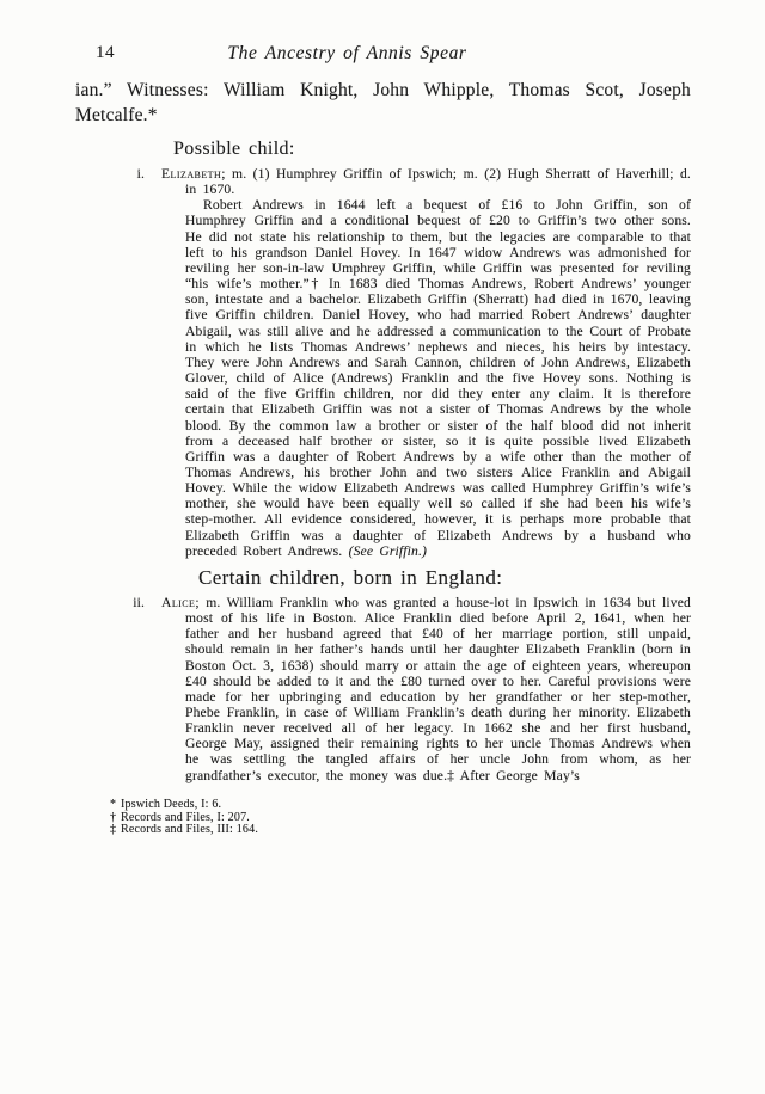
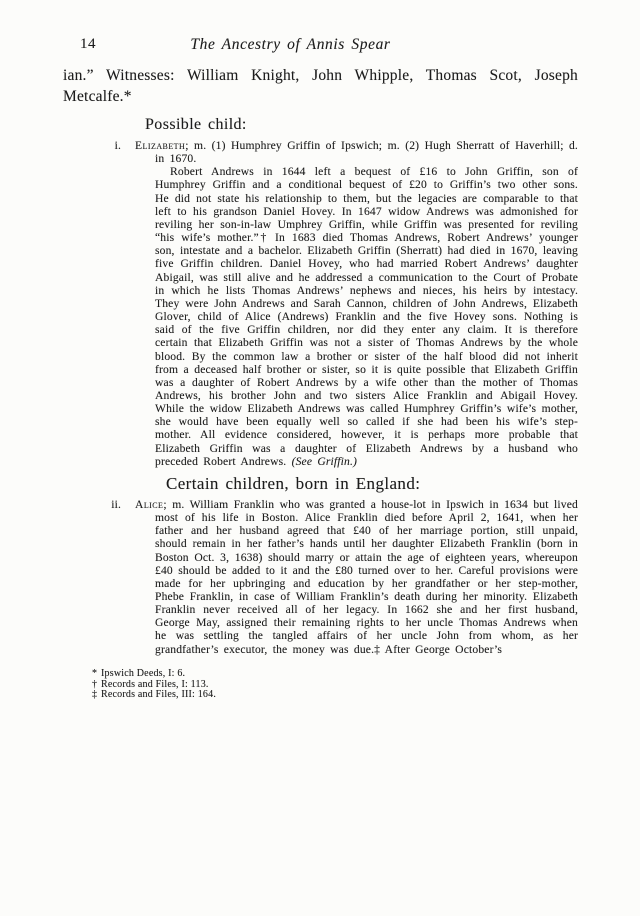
  14
  The Ancestry of Annis Spear
  ian.” Witnesses: William Knight, John Whipple, Thomas Scot, Joseph Metcalfe.*
  Possible child:
  i.
  Elizabeth; m. (1) Humphrey Griffin of Ipswich; m. (2) Hugh Sherratt of Haverhill; d. in 1670.
- Robert Andrews in 1644 left a bequest of £16 to John Griffin, son of Humphrey Griffin and a conditional bequest of £20 to Griffin’s two other sons. He did not state his relationship to them, but the legacies are comparable to that left to his grandson Daniel Hovey. In 1647 widow Andrews was admonished for reviling her son-in-law Umphrey Griffin, while Griffin was presented for reviling “his wife’s mother.”† In 1683 died Thomas Andrews, Robert Andrews’ younger son, intestate and a bachelor. Elizabeth Griffin (Sherratt) had died in 1670, leaving five Griffin children. Daniel Hovey, who had married Robert Andrews’ daughter Abigail, was still alive and he addressed a communication to the Court of Probate in which he lists Thomas Andrews’ nephews and nieces, his heirs by intestacy. They were John Andrews and Sarah Cannon, children of John Andrews, Elizabeth Glover, child of Alice (Andrews) Franklin and the five Hovey sons. Nothing is said of the five Griffin children, nor did they enter any claim. It is therefore certain that Elizabeth Griffin was not a sister of Thomas Andrews by the whole blood. By the common law a brother or sister of the half blood did not inherit from a deceased half brother or sister, so it is quite possible lived Elizabeth Griffin was a daughter of Robert Andrews by a wife other than the mother of Thomas Andrews, his brother John and two sisters Alice Franklin and Abigail Hovey. While the widow Elizabeth Andrews was called Humphrey Griffin’s wife’s mother, she would have been equally well so called if she had been his wife’s step-mother. All evidence considered, however, it is perhaps more probable that Elizabeth Griffin was a daughter of Elizabeth Andrews by a husband who preceded Robert Andrews. (See Griffin.)
+ Robert Andrews in 1644 left a bequest of £16 to John Griffin, son of Humphrey Griffin and a conditional bequest of £20 to Griffin’s two other sons. He did not state his relationship to them, but the legacies are comparable to that left to his grandson Daniel Hovey. In 1647 widow Andrews was admonished for reviling her son-in-law Umphrey Griffin, while Griffin was presented for reviling “his wife’s mother.”† In 1683 died Thomas Andrews, Robert Andrews’ younger son, intestate and a bachelor. Elizabeth Griffin (Sherratt) had died in 1670, leaving five Griffin children. Daniel Hovey, who had married Robert Andrews’ daughter Abigail, was still alive and he addressed a communication to the Court of Probate in which he lists Thomas Andrews’ nephews and nieces, his heirs by intestacy. They were John Andrews and Sarah Cannon, children of John Andrews, Elizabeth Glover, child of Alice (Andrews) Franklin and the five Hovey sons. Nothing is said of the five Griffin children, nor did they enter any claim. It is therefore certain that Elizabeth Griffin was not a sister of Thomas Andrews by the whole blood. By the common law a brother or sister of the half blood did not inherit from a deceased half brother or sister, so it is quite possible that Elizabeth Griffin was a daughter of Robert Andrews by a wife other than the mother of Thomas Andrews, his brother John and two sisters Alice Franklin and Abigail Hovey. While the widow Elizabeth Andrews was called Humphrey Griffin’s wife’s mother, she would have been equally well so called if she had been his wife’s step-mother. All evidence considered, however, it is perhaps more probable that Elizabeth Griffin was a daughter of Elizabeth Andrews by a husband who preceded Robert Andrews. (See Griffin.)
  Certain children, born in England:
  ii.
- Alice; m. William Franklin who was granted a house-lot in Ipswich in 1634 but lived most of his life in Boston. Alice Franklin died before April 2, 1641, when her father and her husband agreed that £40 of her marriage portion, still unpaid, should remain in her father’s hands until her daughter Elizabeth Franklin (born in Boston Oct. 3, 1638) should marry or attain the age of eighteen years, whereupon £40 should be added to it and the £80 turned over to her. Careful provisions were made for her upbringing and education by her grandfather or her step-mother, Phebe Franklin, in case of William Franklin’s death during her minority. Elizabeth Franklin never received all of her legacy. In 1662 she and her first husband, George May, assigned their remaining rights to her uncle Thomas Andrews when he was settling the tangled affairs of her uncle John from whom, as her grandfather’s executor, the money was due.‡ After George May’s
+ Alice; m. William Franklin who was granted a house-lot in Ipswich in 1634 but lived most of his life in Boston. Alice Franklin died before April 2, 1641, when her father and her husband agreed that £40 of her marriage portion, still unpaid, should remain in her father’s hands until her daughter Elizabeth Franklin (born in Boston Oct. 3, 1638) should marry or attain the age of eighteen years, whereupon £40 should be added to it and the £80 turned over to her. Careful provisions were made for her upbringing and education by her grandfather or her step-mother, Phebe Franklin, in case of William Franklin’s death during her minority. Elizabeth Franklin never received all of her legacy. In 1662 she and her first husband, George May, assigned their remaining rights to her uncle Thomas Andrews when he was settling the tangled affairs of her uncle John from whom, as her grandfather’s executor, the money was due.‡ After George October’s
  * Ipswich Deeds, I: 6.
- † Records and Files, I: 207.
+ † Records and Files, I: 113.
  ‡ Records and Files, III: 164.
